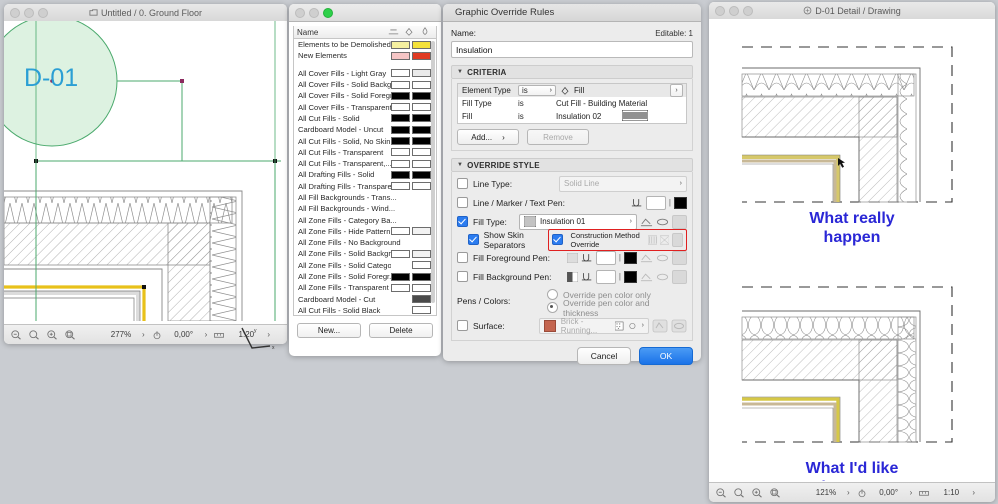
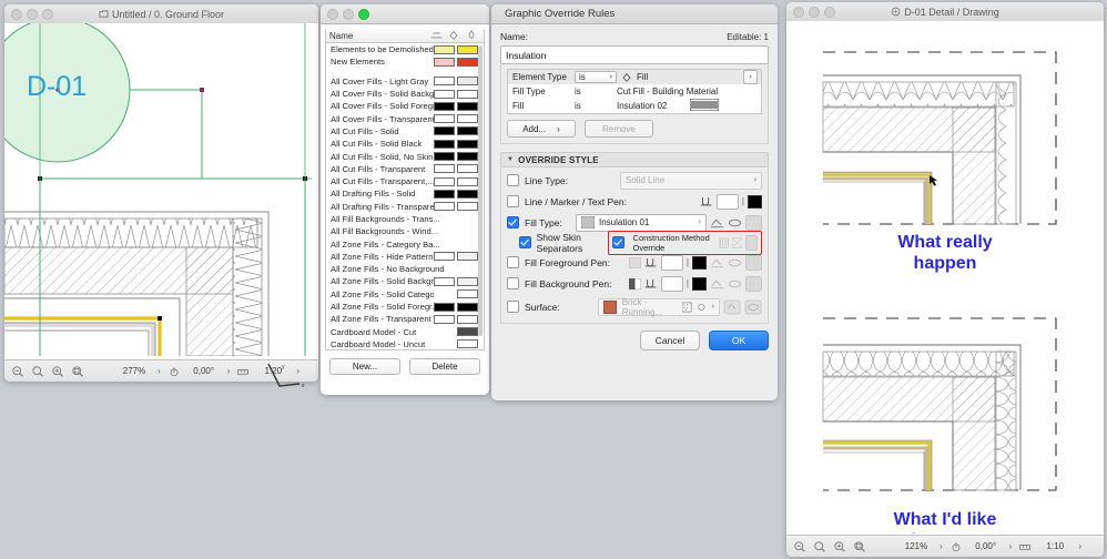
  Untitled / 0. Ground Floor
  D-01
  277%
  ›
  0,00°
  ›
  1:20
  ›
  Name
  Elements to be Demolished
  New Elements
  All Cover Fills - Light Gray
  All Cover Fills - Solid Backg
  All Cover Fills - Solid Foreg
  All Cover Fills - Transparen
  All Cut Fills - Solid
- Cardboard Model - Uncut
+ All Cut Fills - Solid Black
  All Cut Fills - Solid, No Skin
  All Cut Fills - Transparent
  All Cut Fills - Transparent,..
  All Drafting Fills - Solid
  All Drafting Fills - Transpare
  All Fill Backgrounds - Trans...
  All Fill Backgrounds - Wind...
  All Zone Fills - Category Ba...
  All Zone Fills - Hide Pattern
  All Zone Fills - No Background
  All Zone Fills - Solid Backgr
  All Zone Fills - Solid Catego
  All Zone Fills - Solid Foregr
  All Zone Fills - Transparent
  Cardboard Model - Cut
- All Cut Fills - Solid Black
+ Cardboard Model - Uncut
  New...
  Delete
  Graphic Override Rules
  Name:
  Editable: 1
  Insulation
- CRITERIA
  Element Type
  is
  Fill
  Fill Type
  is
  Cut Fill - Building Material
  Fill
  is
  Insulation 02
  Add...
  ›
  Remove
  OVERRIDE STYLE
  Line Type:
  Solid Line
  Line / Marker / Text Pen:
  |
  Fill Type:
  Insulation 01
  Show Skin Separators
  Construction Method Override
  Fill Foreground Pen:
  |
  Fill Background Pen:
  |
- Pens / Colors:
- Override pen color only
- Override pen color and thickness
  Surface:
  Brick - Running...
  Cancel
  OK
  D-01 Detail / Drawing
  What really
  happen
  What I'd like
  121%
  ›
  0,00°
  ›
  1:10
  ›
